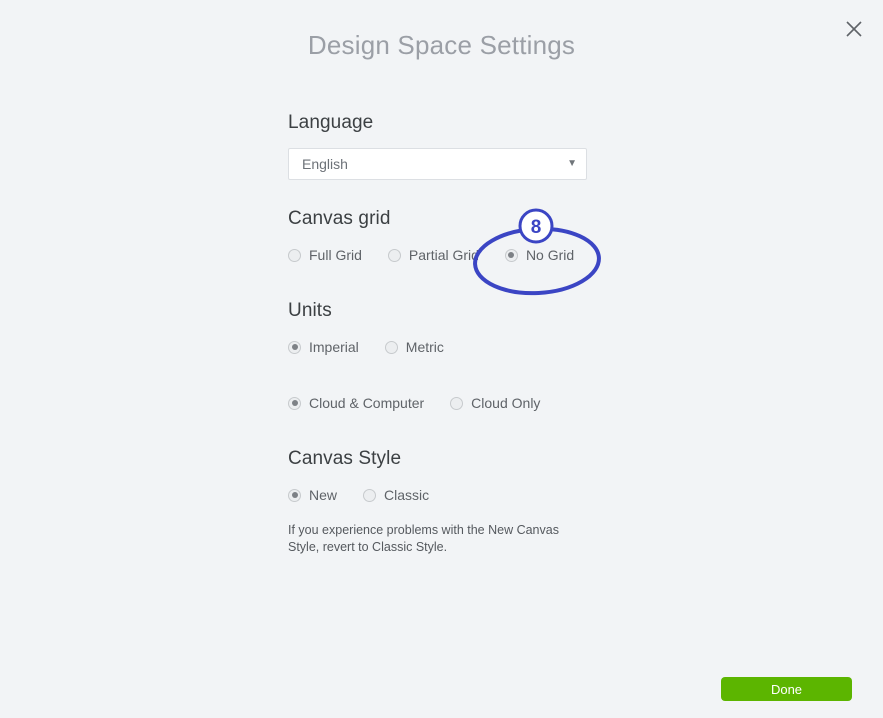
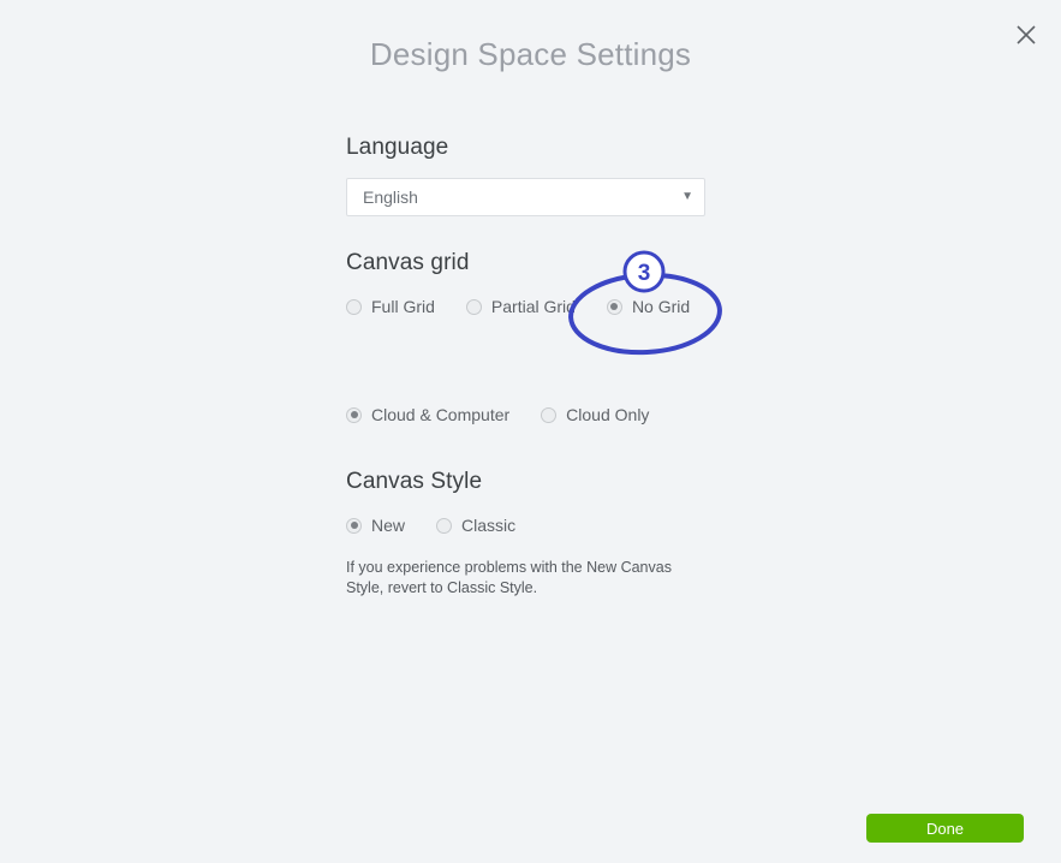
  Design Space Settings
  Language
  English
  ▼
  Canvas grid
  Full Grid
  Partial Gri
  No Grid
- Units
- Imperial
- Metric
  Cloud & Computer
  Cloud Only
  Canvas Style
  New
  Classic
  If you experience problems with the New Canvas Style, revert to Classic Style.
  Done
- 8
+ 3
